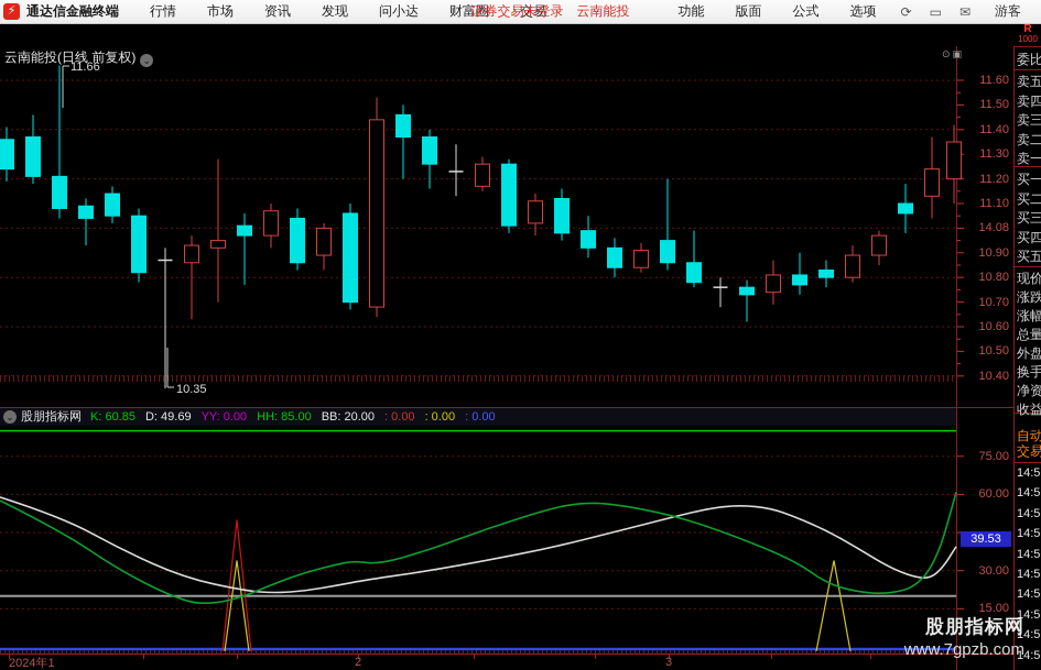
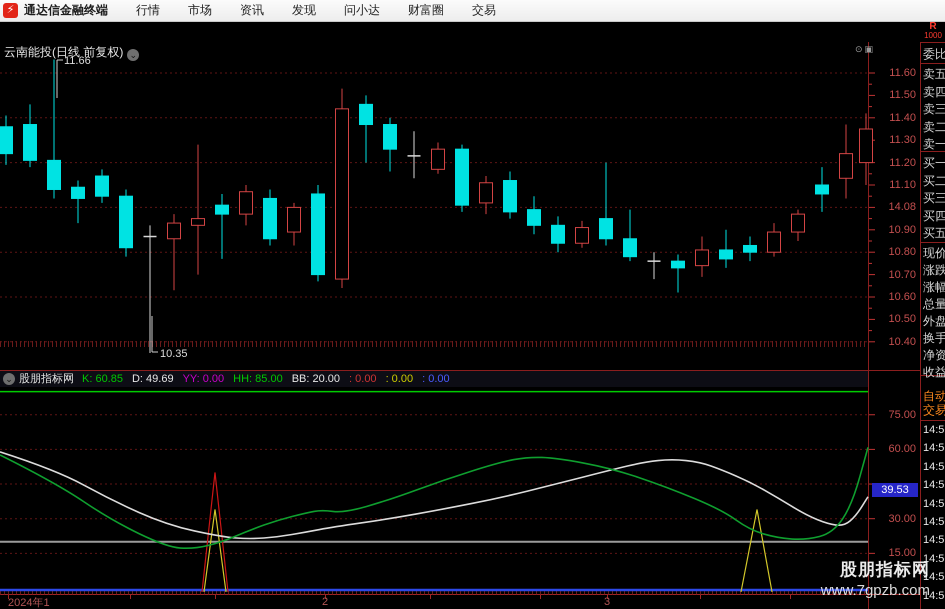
  ⚡
  通达信金融终端
  行情 市场 资讯 发现 问小达 财富圈 交易
- 证券交易未登录
- 云南能投
- 功能 版面 公式 选项
- ⟳
- ▭
- ✉
- 游客
  R
  1000
  云南能投(日线 前复权) ⌄
  ⊙▣
  11.66
  10.35
  ⌄
  股朋指标网
  K: 60.85 D: 49.69 YY: 0.00 HH: 85.00 BB: 20.00 : 0.00 : 0.00 : 0.00
  11.60
  11.50
  11.40
  11.30
  11.20
  11.10
  14.08
  10.90
  10.80
  10.70
  10.60
  10.50
  10.40
  75.00
  60.00
  30.00
  15.00
  2024年1
  2
  3
  委比
  卖五
  卖四
  卖三
  卖二
  卖一
  买一
  买二
  买三
  买四
  买五
  现价
  涨跌
  涨幅
  总量
  外盘
  换手
  净资
  收益
  自动
  交易
  14:5
  14:5
  14:5
  14:5
  14:5
  14:5
  14:5
  14:5
  14:5
  14:5
  39.53
  股朋指标网
  www.7gpzb.com
